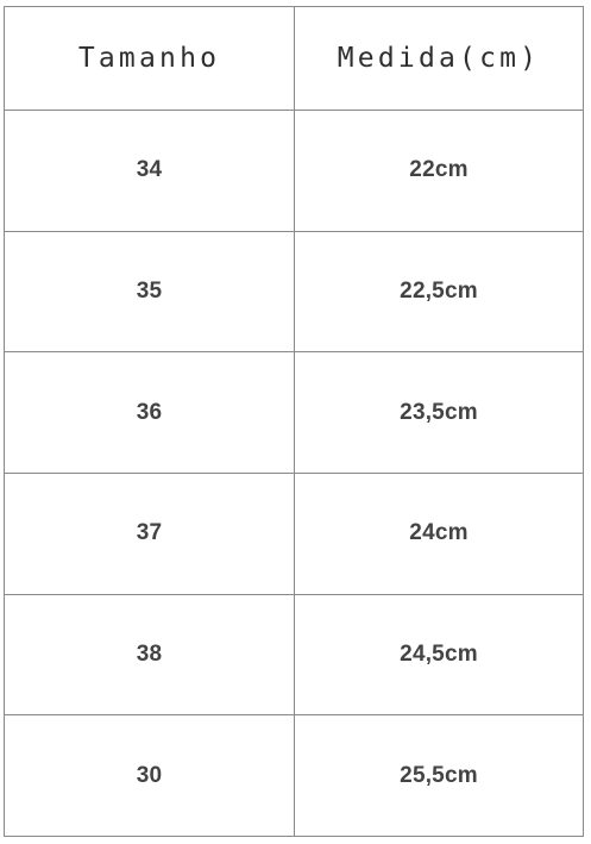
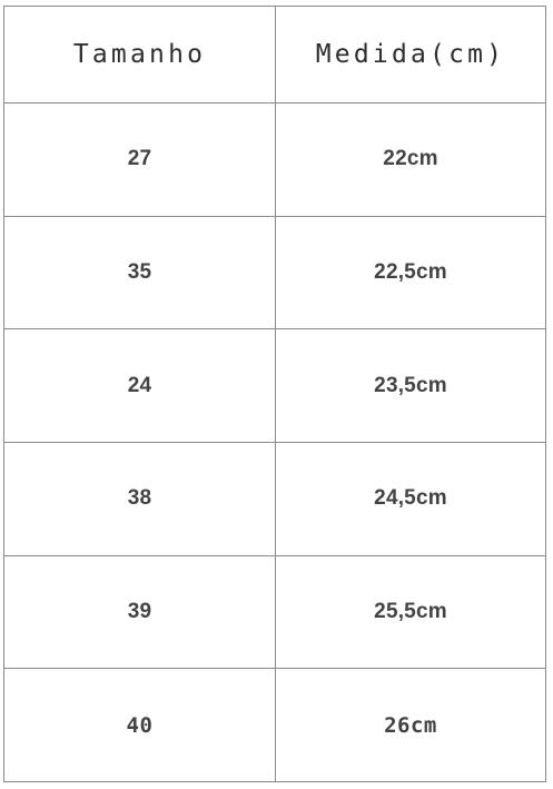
  Tamanho	Medida(cm)
- 34	22cm
+ 27	22cm
  35	22,5cm
- 36	23,5cm
+ 24	23,5cm
- 37	24cm
  38	24,5cm
- 30	25,5cm
+ 39	25,5cm
+ 40	26cm
